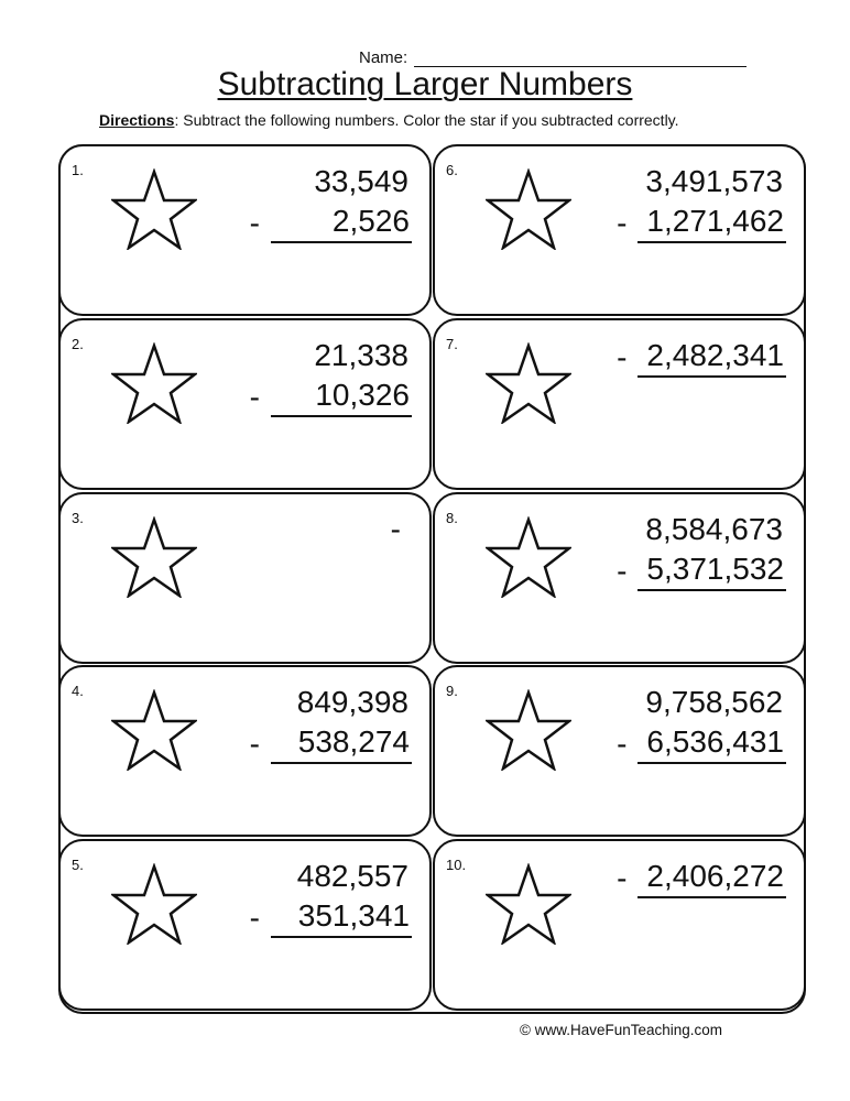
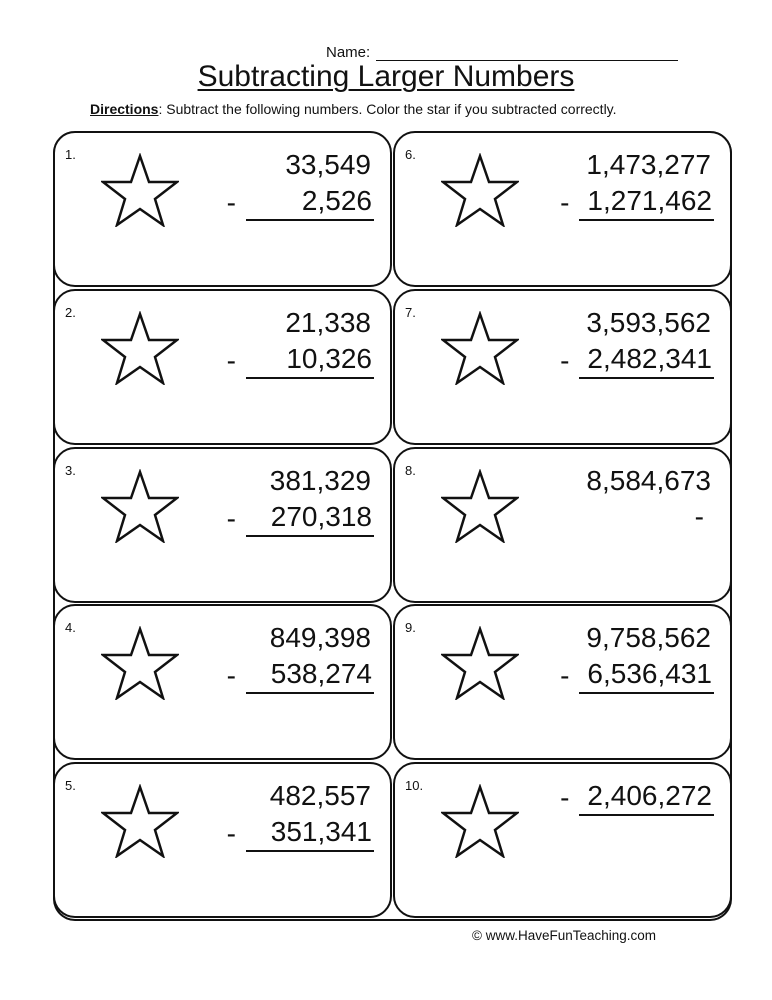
  Name:
  Subtracting Larger Numbers
  Directions: Subtract the following numbers. Color the star if you subtracted correctly.
  1.
  33,549
  -
  2,526
  6.
- 3,491,573
+ 1,473,277
  -
  1,271,462
  2.
  21,338
  -
  10,326
  7.
+ 3,593,562
  -
  2,482,341
  3.
+ 381,329
  -
+ 270,318
  8.
  8,584,673
  -
- 5,371,532
  4.
  849,398
  -
  538,274
  9.
  9,758,562
  -
  6,536,431
  5.
  482,557
  -
  351,341
  10.
  -
  2,406,272
  © www.HaveFunTeaching.com
